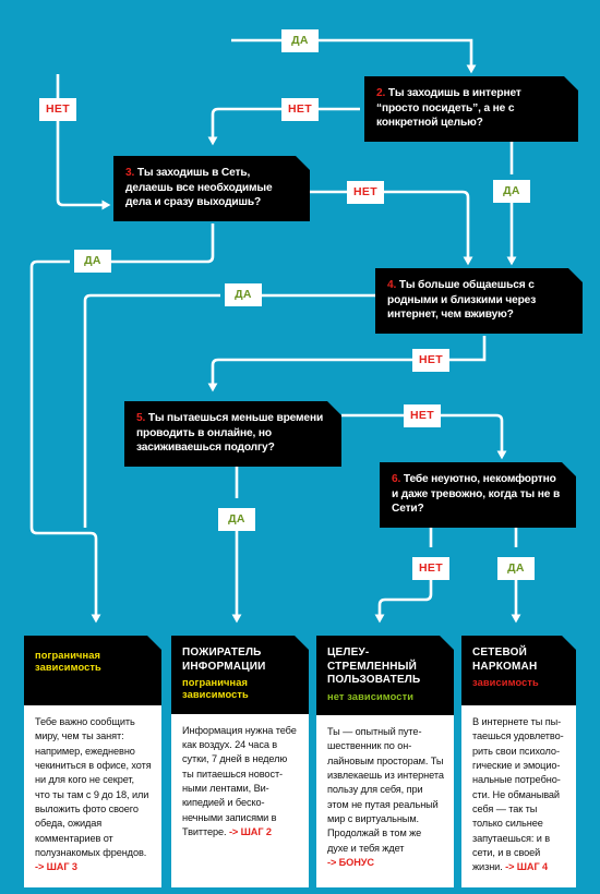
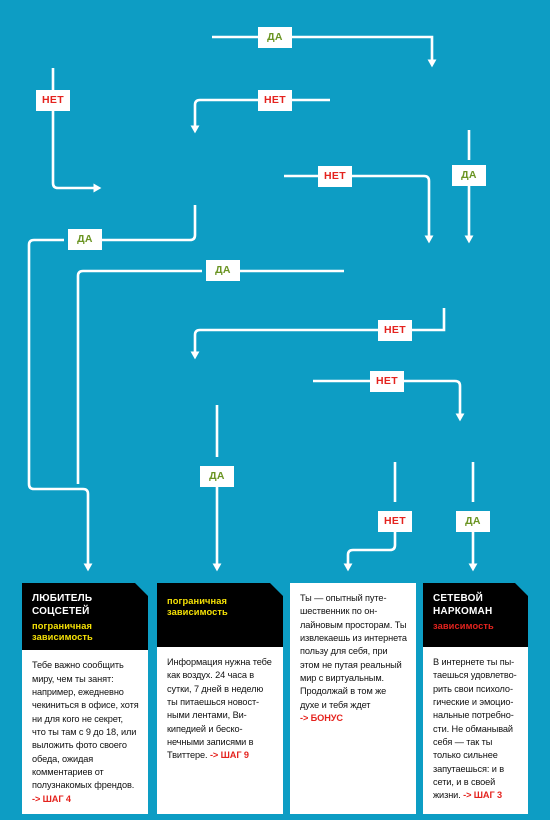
- 2. Ты заходишь в интернет “просто посидеть”, а не с конкретной целью?
- 3. Ты заходишь в Сеть, делаешь все необходимые дела и сразу выходишь?
- 4. Ты больше общаешься с родными и близкими через интернет, чем вживую?
- 5. Ты пытаешься меньше времени проводить в онлайне, но засиживаешься подолгу?
- 6. Тебе неуютно, неком­фортно и даже тревожно, когда ты не в Сети?
  ДА
  НЕТ
  НЕТ
  ДА
  НЕТ
  ДА
  ДА
  НЕТ
  НЕТ
  ДА
  НЕТ
  ДА
+ ЛЮБИТЕЛЬ
+ СОЦСЕТЕЙ
  пограничная
  зависимость
- Тебе важно сообщить миру, чем ты занят: например, ежеднев­но чекиниться в офи­се, хотя ни для кого не секрет, что ты там с 9 до 18, или выложить фото своего обеда, ожидая комментари­ев от полузнакомых френдов. -> ШАГ 3
+ Тебе важно сообщить миру, чем ты занят: например, ежеднев­но чекиниться в офи­се, хотя ни для кого не секрет, что ты там с 9 до 18, или выложить фото своего обеда, ожидая комментари­ев от полузнакомых френдов. -> ШАГ 4
- ПОЖИРАТЕЛЬ
- ИНФОРМАЦИИ
  пограничная
  зависимость
- Информация нуж­на тебе как воз­дух. 24 часа в сутки, 7 дней в неделю ты питаешься новост­ыми лентами, Ви­ипедией и беско­ечными записями в Твиттере. -> ШАГ 2
+ Информация нуж­на тебе как воз­дух. 24 часа в сутки, 7 дней в неделю ты питаешься новост­ыми лентами, Ви­ипедией и беско­ечными записями в Твиттере. -> ШАГ 9
- ЦЕЛЕУ-
- СТРЕМЛЕННЫЙ
- ПОЛЬЗОВАТЕЛЬ
- нет зависимости
  Ты — опытный путе­ественник по он­айновым просто­рам. Ты извлекаешь из интернета пользу для себя, при этом не путая реальный мир с виртуальным. Продолжай в том же духе и тебя ждет -> БОНУС
  СЕТЕВОЙ
  НАРКОМАН
  зависимость
- В интернете ты пы­аешься удовлетво­ить свои психоло­ические и эмоцио­альные потребно­ти. Не обманывай себя — так ты только сильнее запутаешь­ся: и в сети, и в своей жизни. -> ШАГ 4
+ В интернете ты пы­аешься удовлетво­ить свои психоло­ические и эмоцио­альные потребно­ти. Не обманывай себя — так ты только сильнее запутаешь­ся: и в сети, и в своей жизни. -> ШАГ 3
